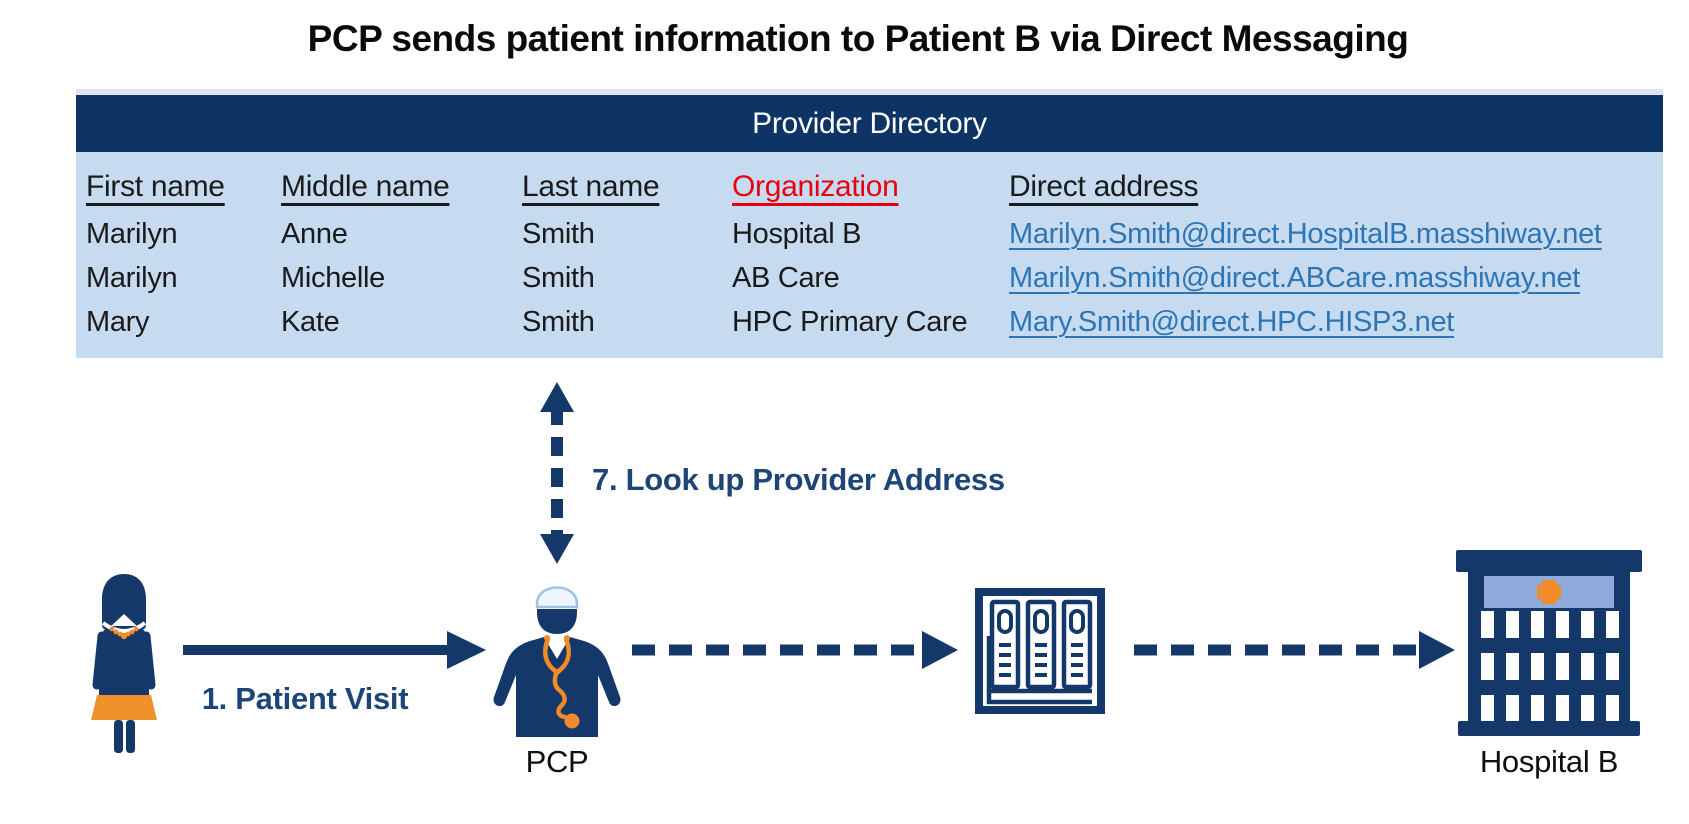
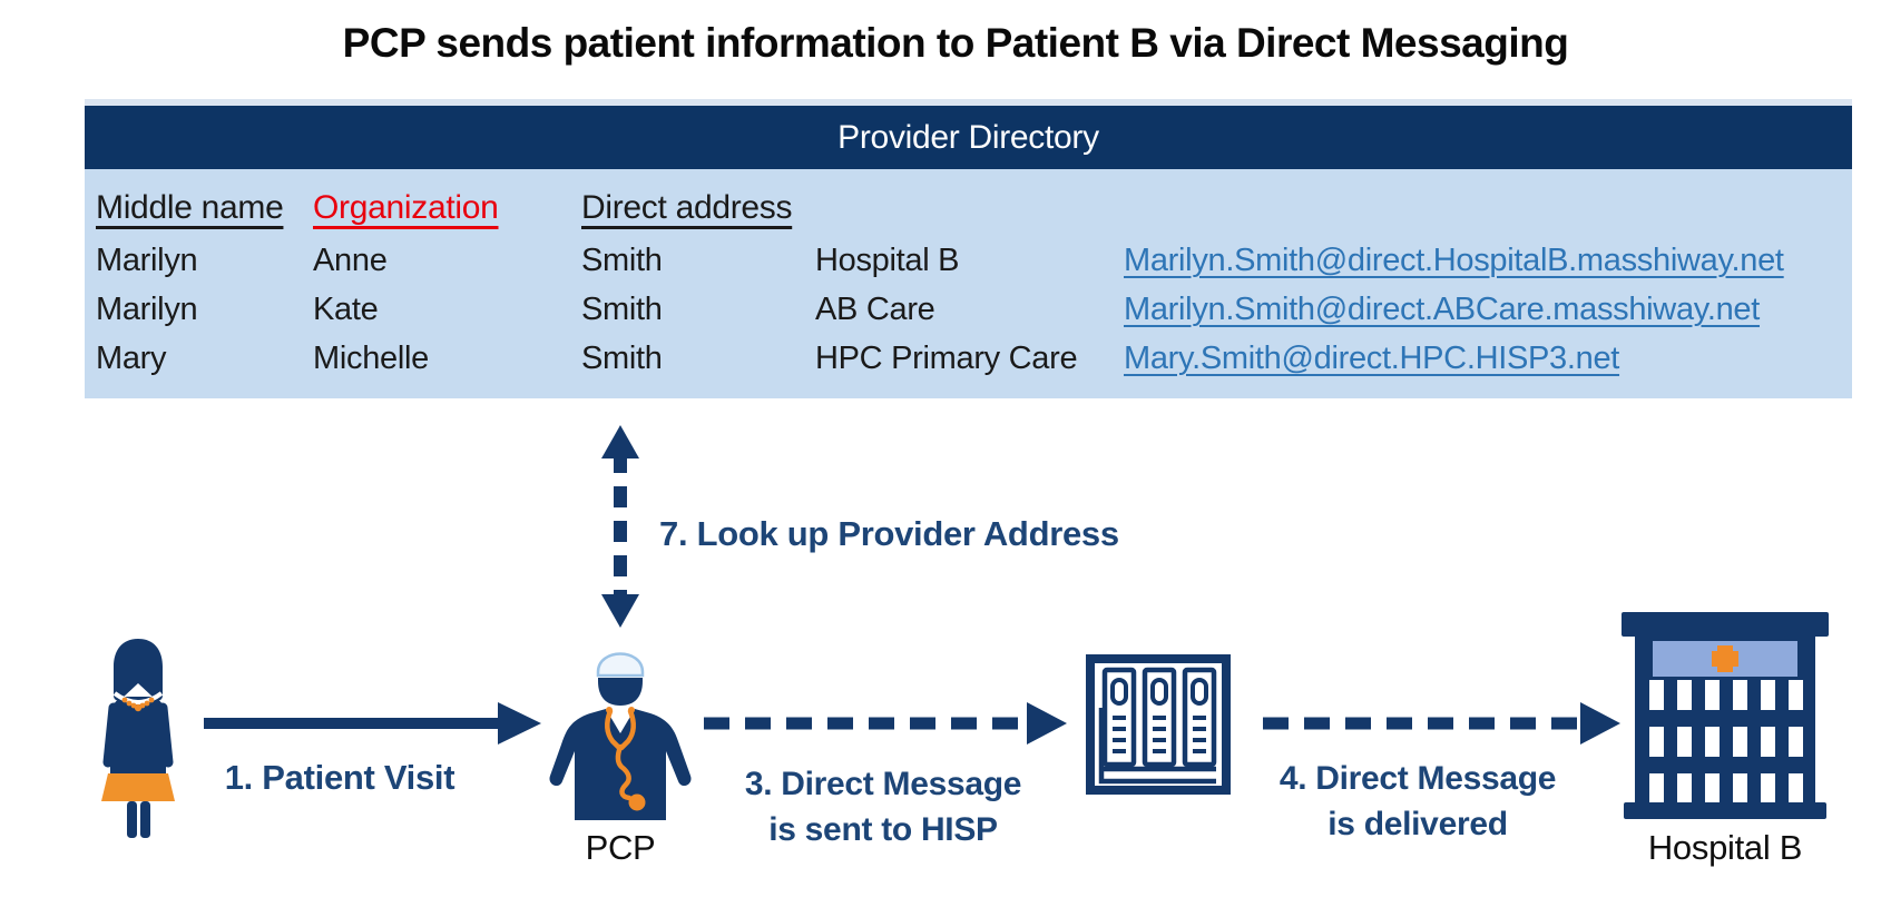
  PCP sends patient information to Patient B via Direct Messaging
  Provider Directory
- First name
  Middle name
- Last name
  Organization
  Direct address
  Marilyn
  Anne
  Smith
  Hospital B
  Marilyn.Smith@direct.HospitalB.masshiway.net
  Marilyn
- Michelle
+ Kate
  Smith
  AB Care
  Marilyn.Smith@direct.ABCare.masshiway.net
  Mary
- Kate
+ Michelle
  Smith
  HPC Primary Care
  Mary.Smith@direct.HPC.HISP3.net
  1. Patient Visit
  7. Look up Provider Address
+ 3. Direct Message
+ is sent to HISP
+ 4. Direct Message
+ is delivered
  PCP
  Hospital B
